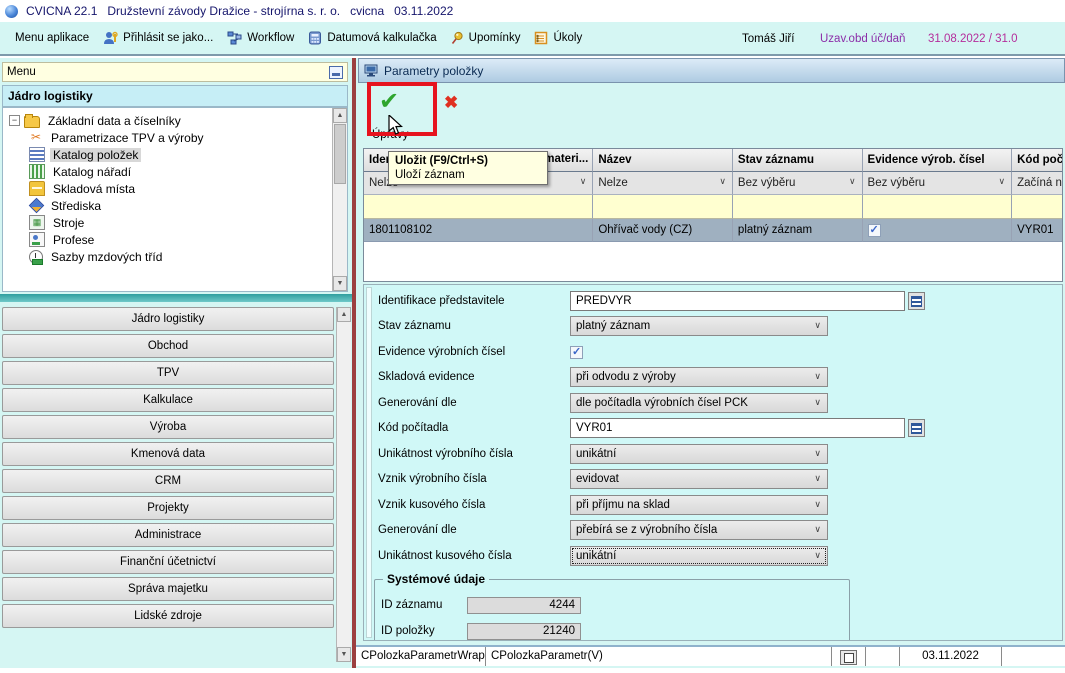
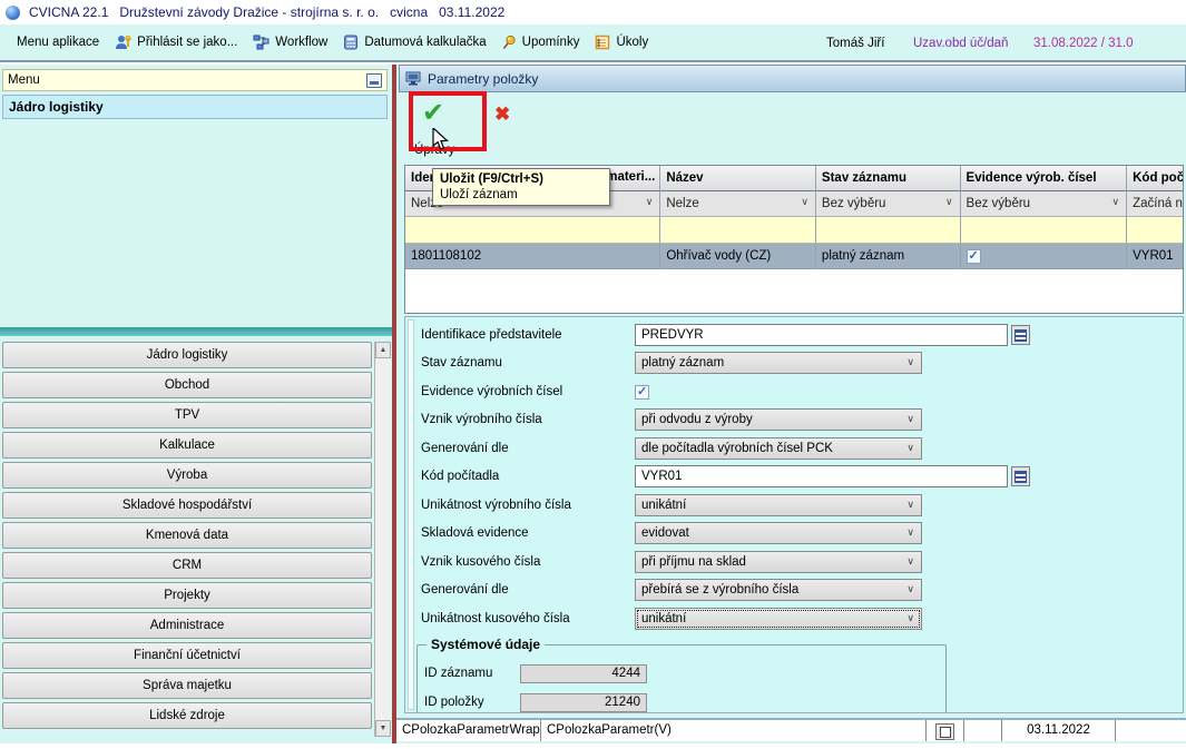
  CVICNA 22.1 Družstevní závody Dražice - strojírna s. r. o. cvicna 03.11.2022
  Menu aplikace
  Přihlásit se jako...
  Workflow
  Datumová kalkulačka
  Upomínky
  Úkoly
  Tomáš Jiří
  Uzav.obd úč/daň
  31.08.2022 / 31.0
  Menu
  Jádro logistiky
- −
- Základní data a číselníky
- ✂
- Parametrizace TPV a výroby
- Katalog položek
- Katalog nářadí
- Skladová místa
- Střediska
- ▦
- Stroje
- Profese
- Sazby mzdových tříd
  Jádro logistiky
  Obchod
  TPV
  Kalkulace
  Výroba
+ Skladové hospodářství
  Kmenová data
  CRM
  Projekty
  Administrace
  Finanční účetnictví
  Správa majetku
  Lidské zdroje
  Parametry položky
  ✔
  ✖
  Úpravy
  Uložit (F9/Ctrl+S)
  Uloží záznam
  Název
  Stav záznamu
  Evidence výrob. čísel
  Kód poč
  Nelze
  Bez výběru
  Bez výběru
  Začíná n
  1801108102
  Ohřívač vody (CZ)
  platný záznam
  VYR01
  Identifikace představitele
  PREDVYR
  Stav záznamu
  platný záznam
  Evidence výrobních čísel
- Skladová evidence
+ Vznik výrobního čísla
  při odvodu z výroby
  Generování dle
  dle počítadla výrobních čísel PCK
  Kód počítadla
  VYR01
  Unikátnost výrobního čísla
  unikátní
- Vznik výrobního čísla
+ Skladová evidence
  evidovat
  Vznik kusového čísla
  při příjmu na sklad
  Generování dle
  přebírá se z výrobního čísla
  Unikátnost kusového čísla
  unikátní
  Systémové údaje
  ID záznamu
  4244
  ID položky
  21240
  CPolozkaParametrWrap
  CPolozkaParametr(V)
  03.11.2022
